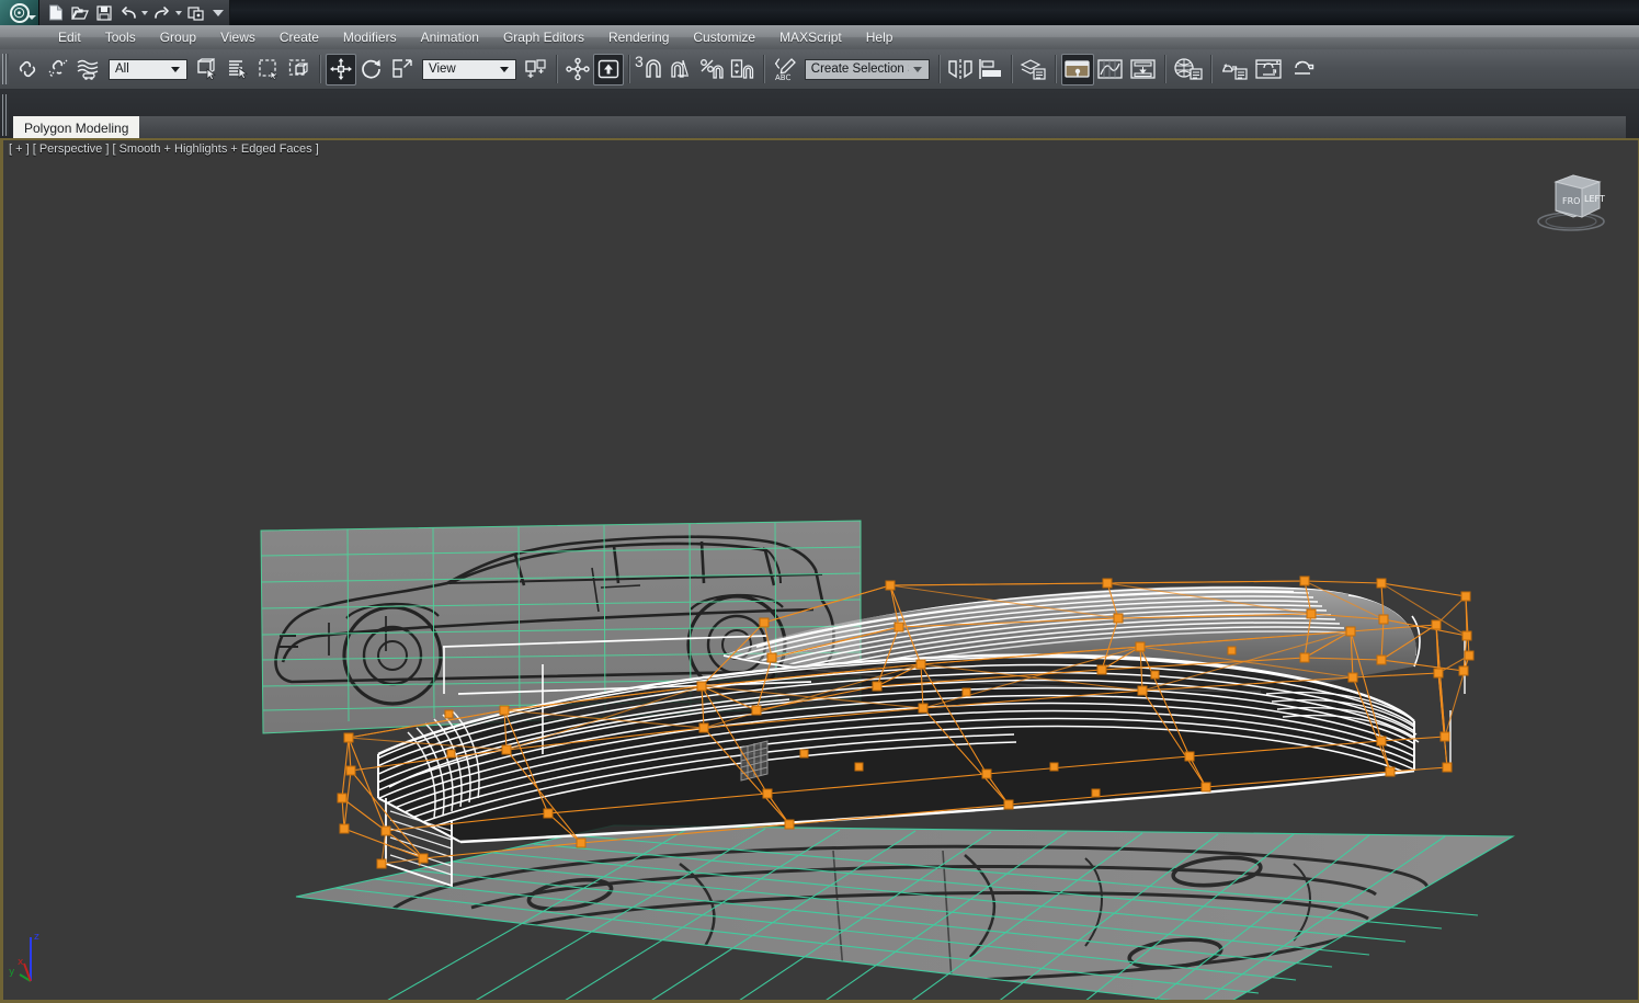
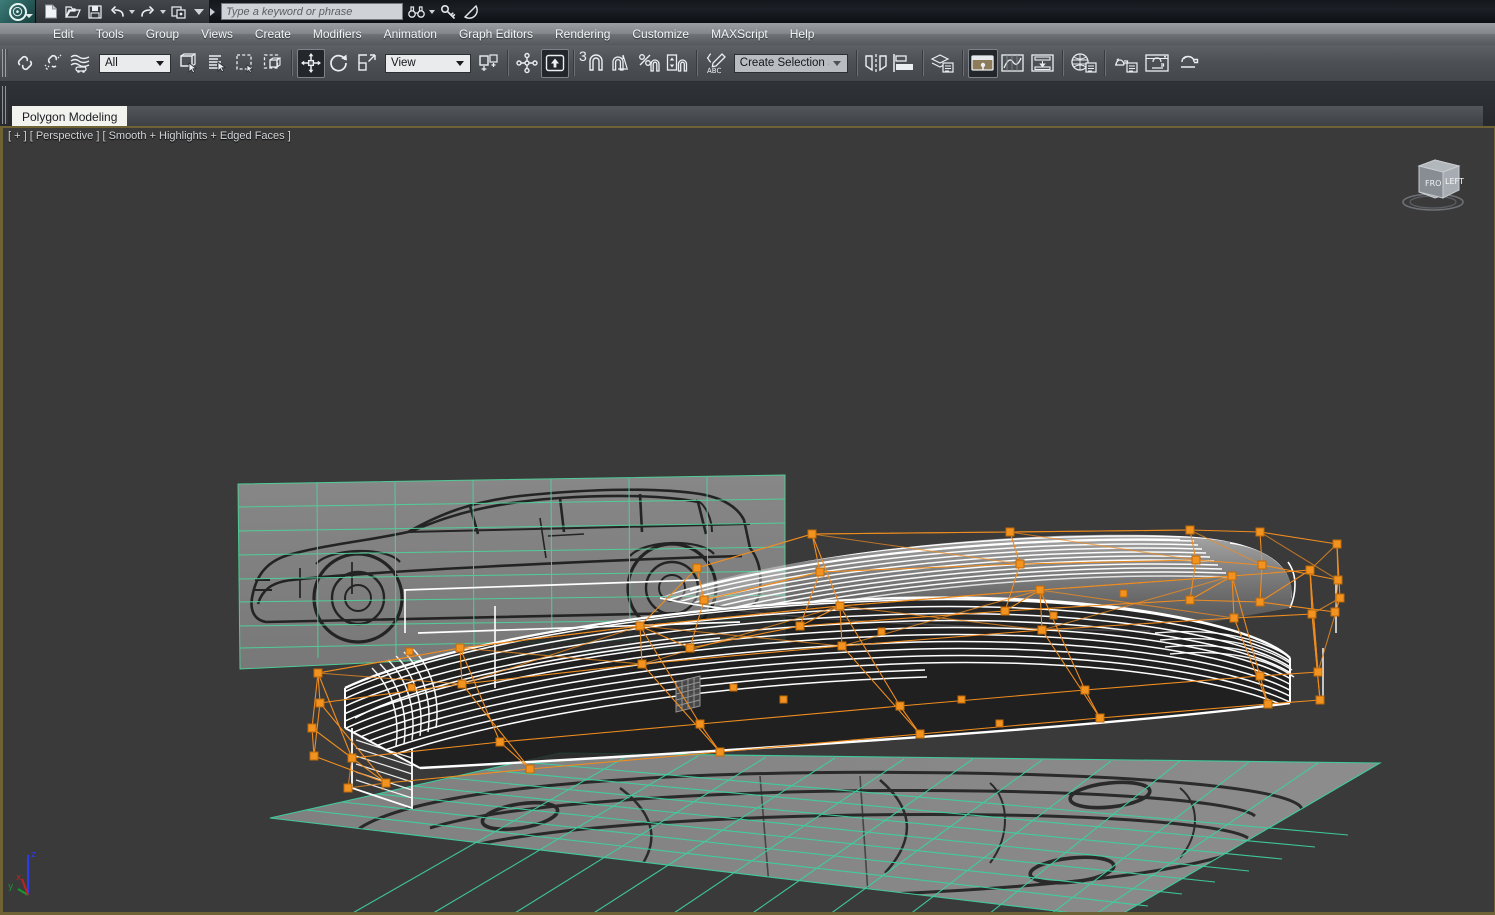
  ☉
+ Type a keyword or phrase
  Edit
  Tools
  Group
  Views
  Create
  Modifiers
  Animation
  Graph Editors
  Rendering
  Customize
  MAXScript
  Help
  All
  View
  3
  ABC
  Create Selection
  Polygon Modeling
  [ + ] [ Perspective ] [ Smooth + Highlights + Edged Faces ]
  FRO
  LEFT
  z
  y
  x
